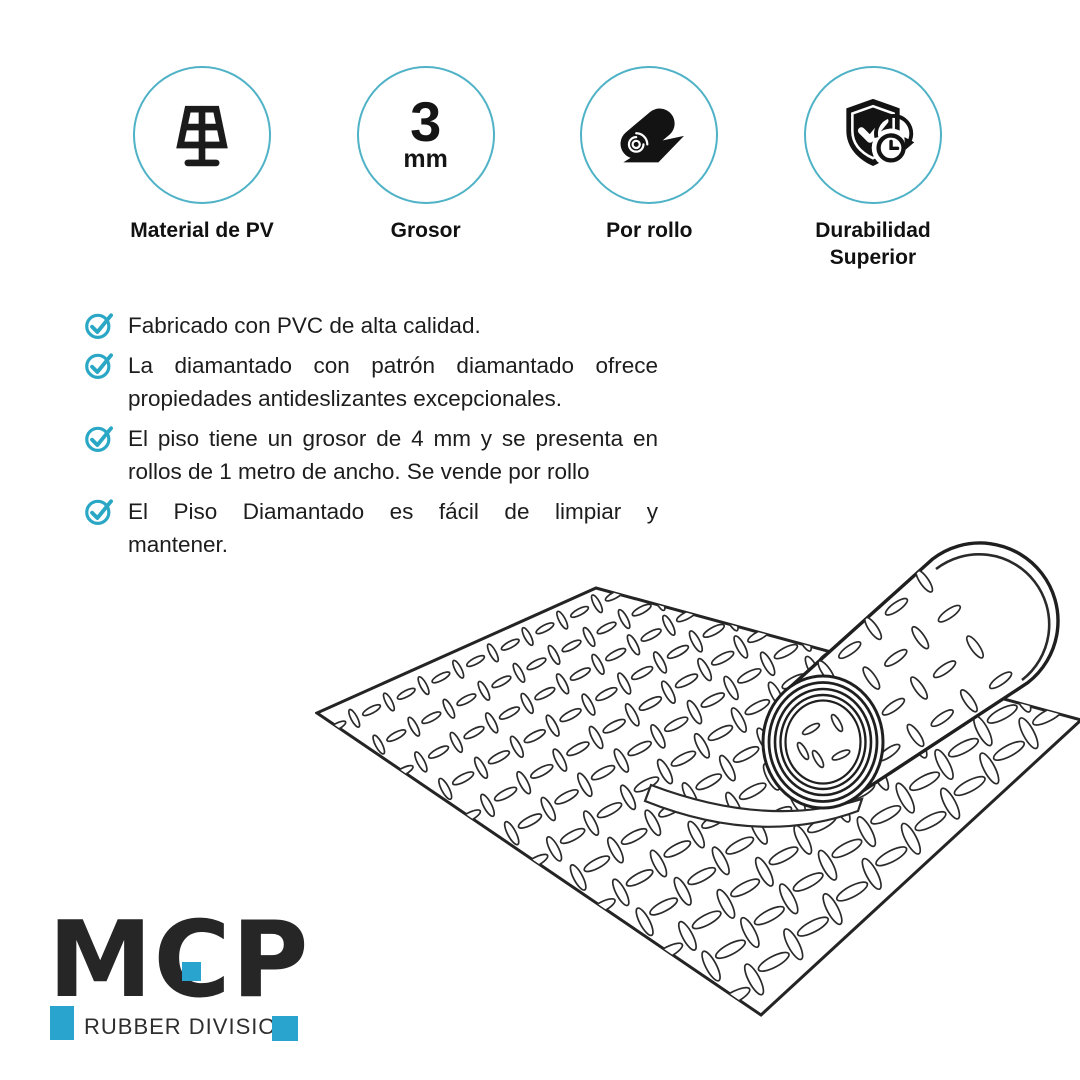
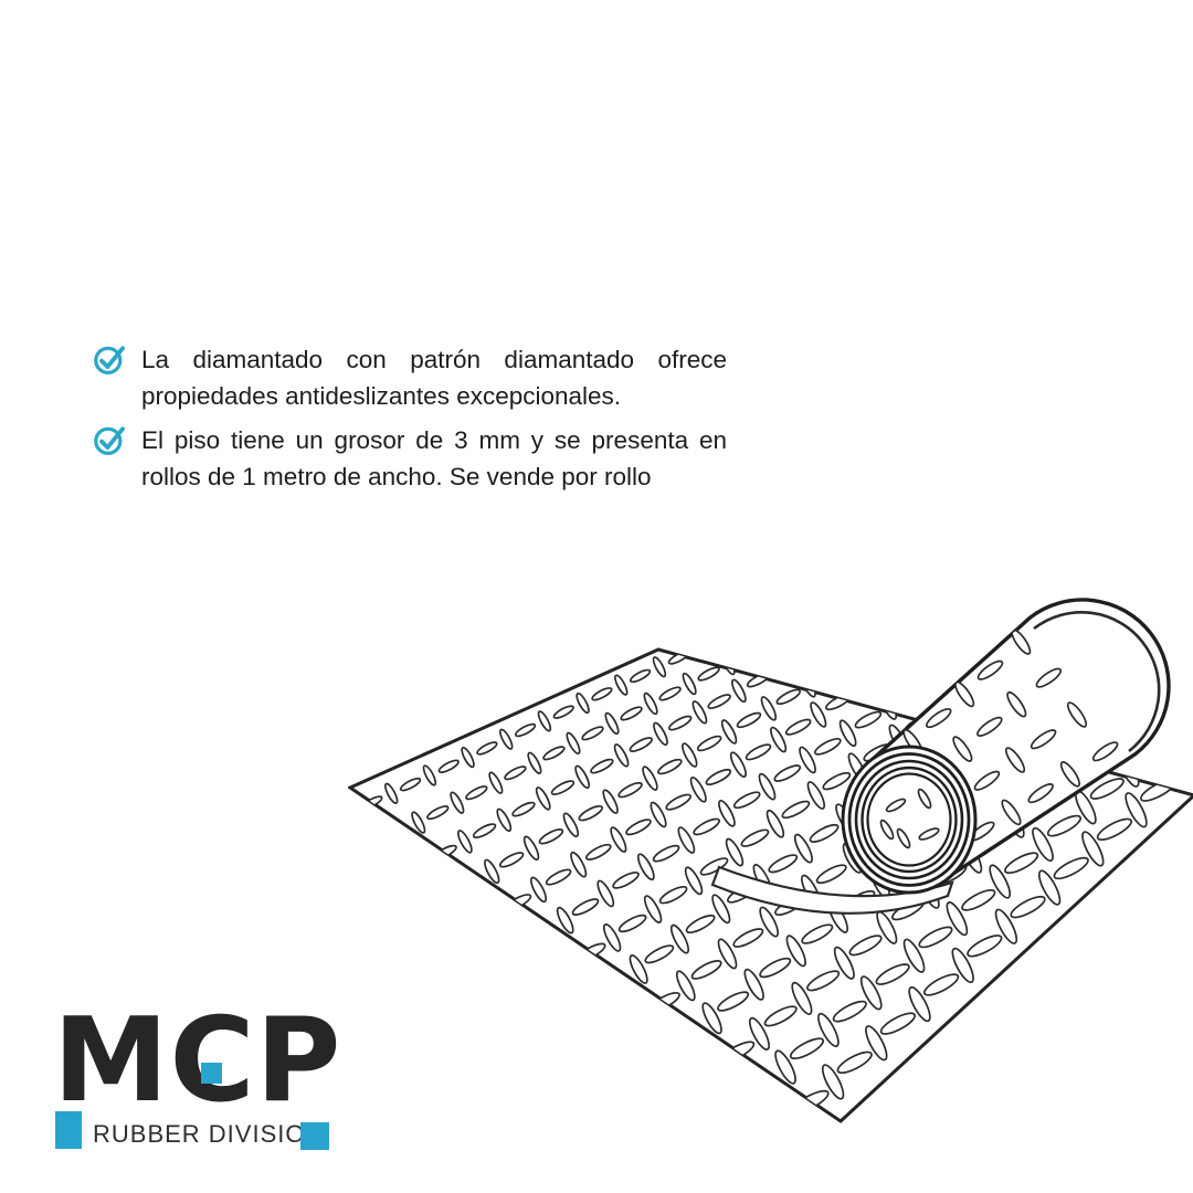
- Material de PV
- 3
- mm
- Grosor
- Por rollo
- Durabilidad Superior
- Fabricado con PVC de alta calidad.
  La diamantado con patrón diamantado ofrece
  propiedades antideslizantes excepcionales.
- El piso tiene un grosor de 4 mm y se presenta en
+ El piso tiene un grosor de 3 mm y se presenta en
  rollos de 1 metro de ancho. Se vende por rollo
- El Piso Diamantado es fácil de limpiar y
- mantener.
  MCP
  RUBBER DIVISIO
